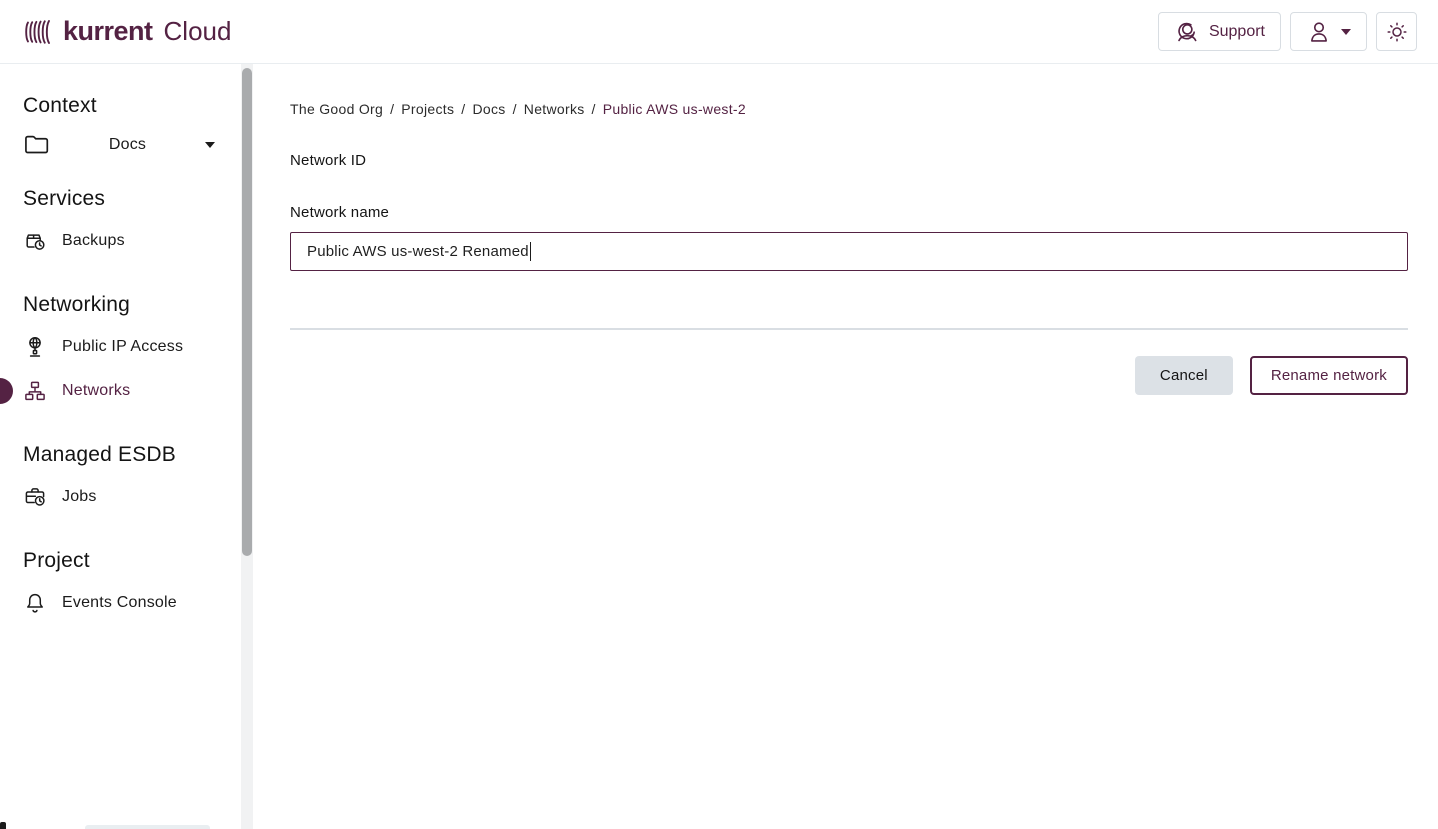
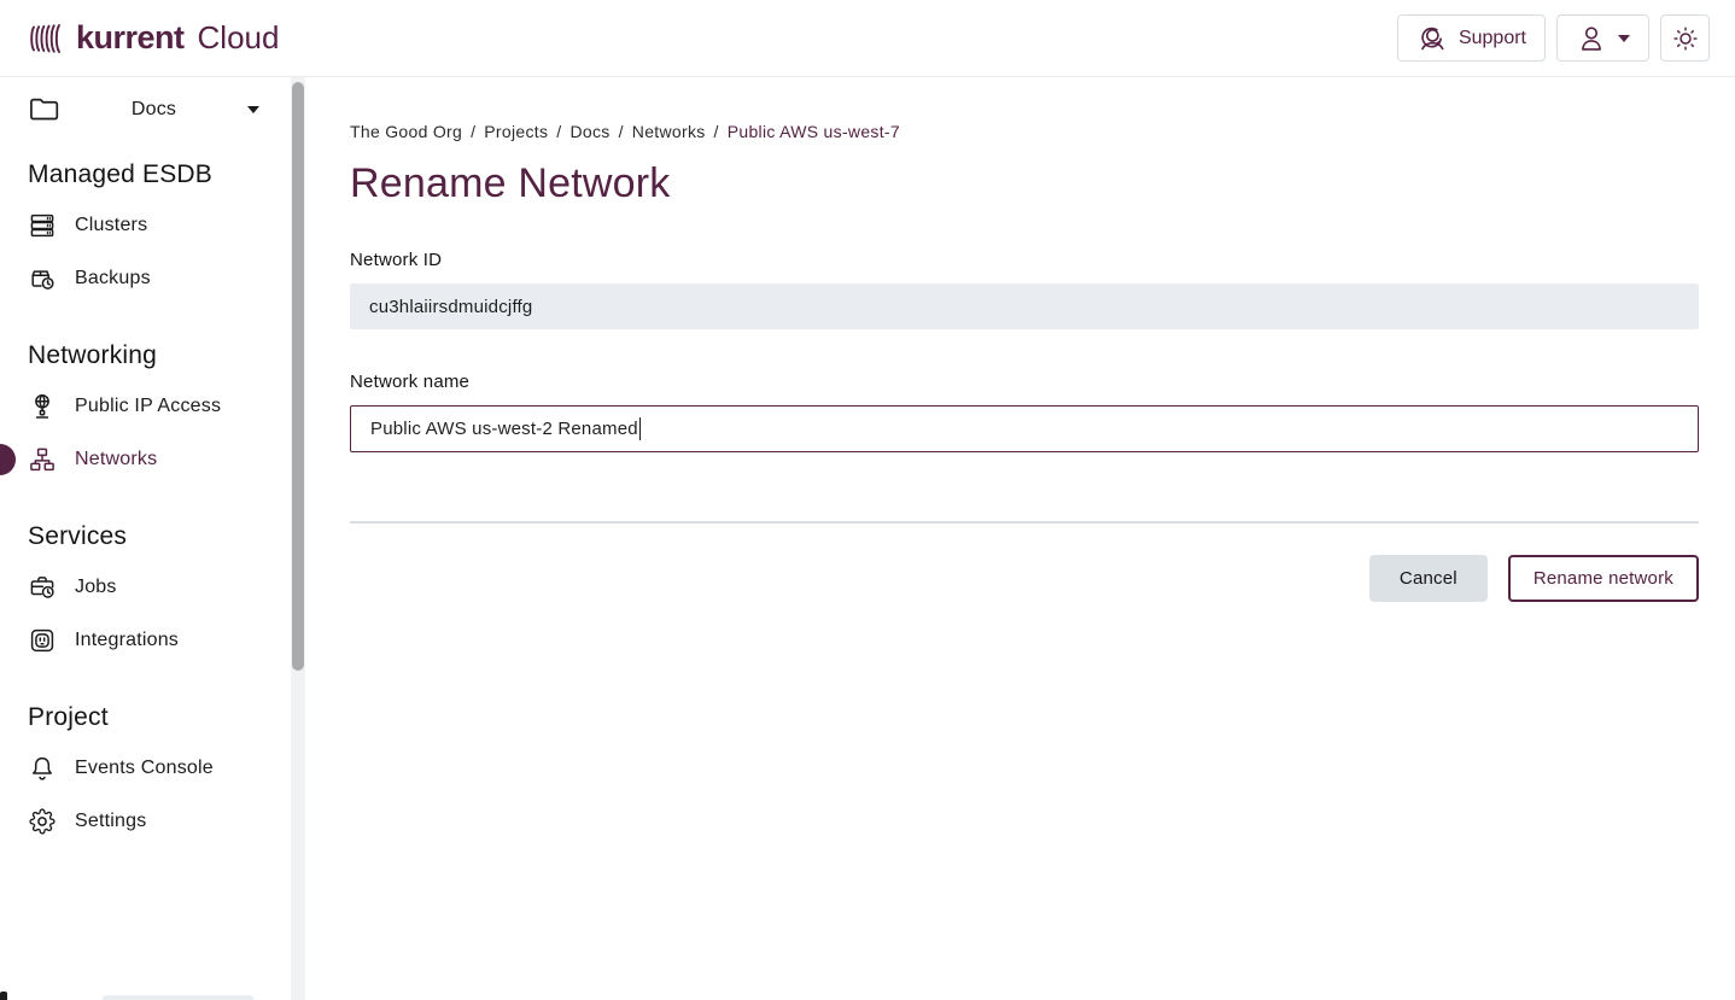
  kurrent
  Cloud
  Support
- Context
  Docs
- Services
+ Managed ESDB
+ Clusters
  Backups
  Networking
  Public IP Access
  Networks
- Managed ESDB
+ Services
  Jobs
+ Integrations
  Project
  Events Console
+ Settings
- The Good Org / Projects / Docs / Networks / Public AWS us-west-2
+ The Good Org / Projects / Docs / Networks / Public AWS us-west-7
+ Rename Network
  Network ID
+ cu3hlaiirsdmuidcjffg
  Network name
  Public AWS us-west-2 Renamed
  Cancel
  Rename network
